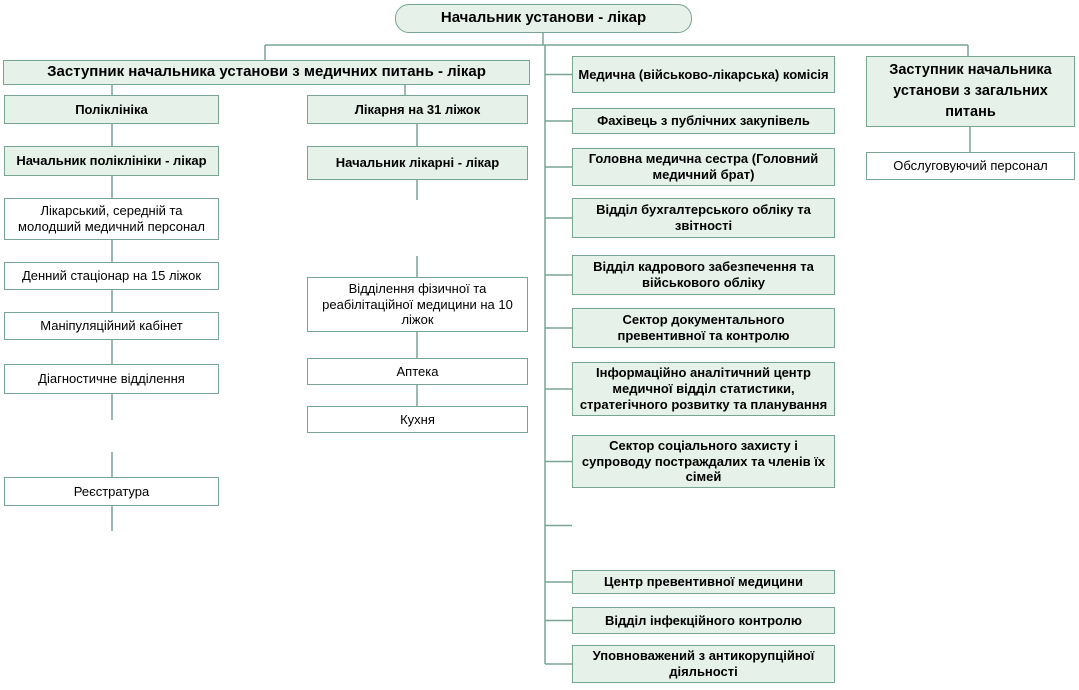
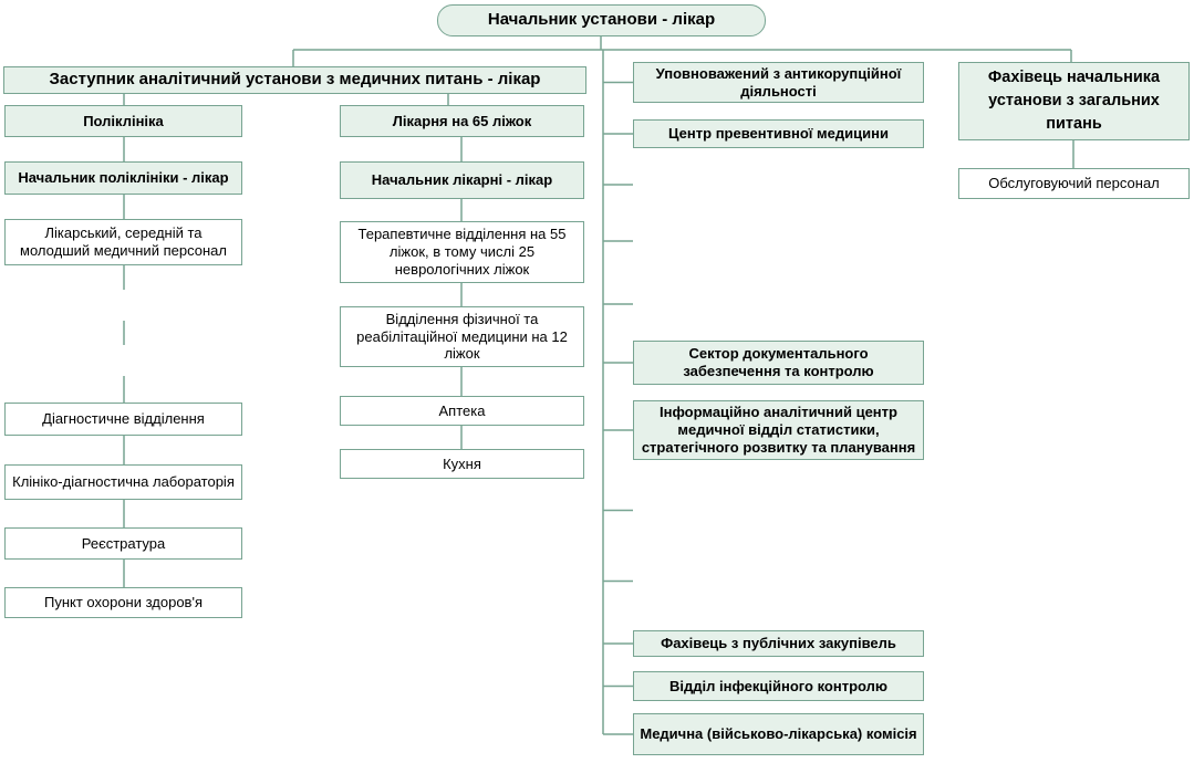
  Начальник установи - лікар
- Заступник начальника установи з медичних питань - лікар
+ Заступник аналітичний установи з медичних питань - лікар
  Поліклініка
  Начальник поліклініки - лікар
  Лікарський, середній та молодший медичний персонал
- Денний стаціонар на 15 ліжок
- Маніпуляційний кабінет
  Діагностичне відділення
+ Клініко-діагностична лабораторія
  Реєстратура
+ Пункт охорони здоров'я
- Лікарня на 31 ліжок
+ Лікарня на 65 ліжок
  Начальник лікарні - лікар
+ Терапевтичне відділення на 55 ліжок, в тому числі 25 неврологічних ліжок
- Відділення фізичної та реабілітаційної медицини на 10 ліжок
+ Відділення фізичної та реабілітаційної медицини на 12 ліжок
  Аптека
  Кухня
- Медична (військово-лікарська) комісія
+ Уповноважений з антикорупційної діяльності
- Фахівець з публічних закупівель
+ Центр превентивної медицини
- Головна медична сестра (Головний медичний брат)
- Відділ бухгалтерського обліку та звітності
- Відділ кадрового забезпечення та військового обліку
- Сектор документального превентивної та контролю
+ Сектор документального забезпечення та контролю
  Інформаційно аналітичний центр медичної відділ статистики, стратегічного розвитку та планування
- Сектор соціального захисту і супроводу постраждалих та членів їх сімей
- Центр превентивної медицини
+ Фахівець з публічних закупівель
  Відділ інфекційного контролю
- Уповноважений з антикорупційної діяльності
+ Медична (військово-лікарська) комісія
- Заступник начальника установи з загальних питань
+ Фахівець начальника установи з загальних питань
  Обслуговуючий персонал
